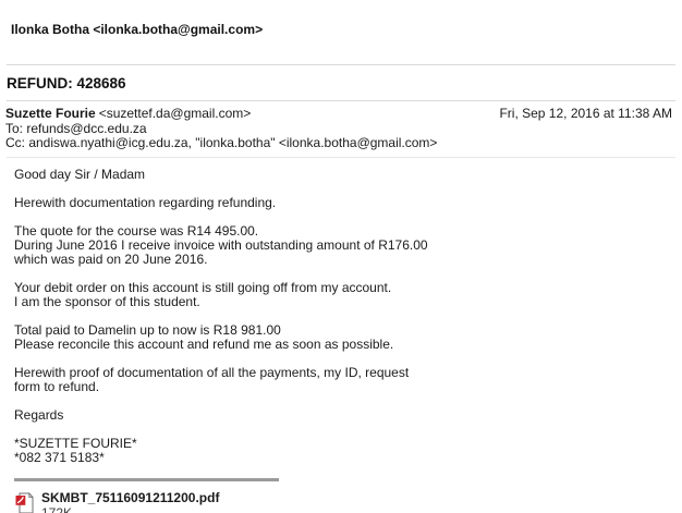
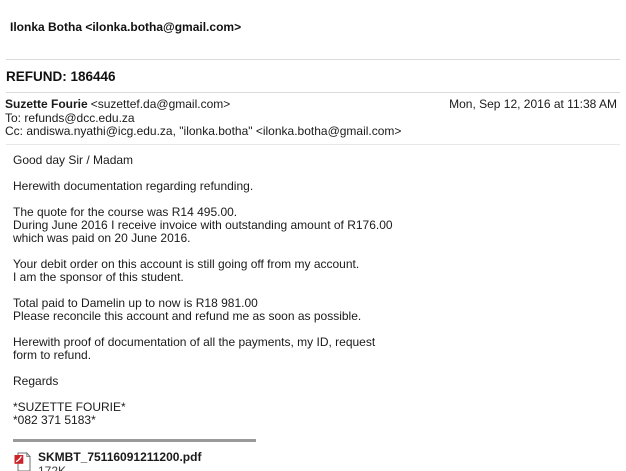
  Ilonka Botha <ilonka.botha@gmail.com>
- REFUND: 428686
+ REFUND: 186446
  Suzette Fourie <suzettef.da@gmail.com>
  To: refunds@dcc.edu.za
  Cc: andiswa.nyathi@icg.edu.za, "ilonka.botha" <ilonka.botha@gmail.com>
- Fri, Sep 12, 2016 at 11:38 AM
+ Mon, Sep 12, 2016 at 11:38 AM
  Good day Sir / Madam
  Herewith documentation regarding refunding.
  The quote for the course was R14 495.00.
  During June 2016 I receive invoice with outstanding amount of R176.00
  which was paid on 20 June 2016.
  Your debit order on this account is still going off from my account.
  I am the sponsor of this student.
  Total paid to Damelin up to now is R18 981.00
  Please reconcile this account and refund me as soon as possible.
  Herewith proof of documentation of all the payments, my ID, request
  form to refund.
  Regards
  *SUZETTE FOURIE*
  *082 371 5183*
  SKMBT_75116091211200.pdf
